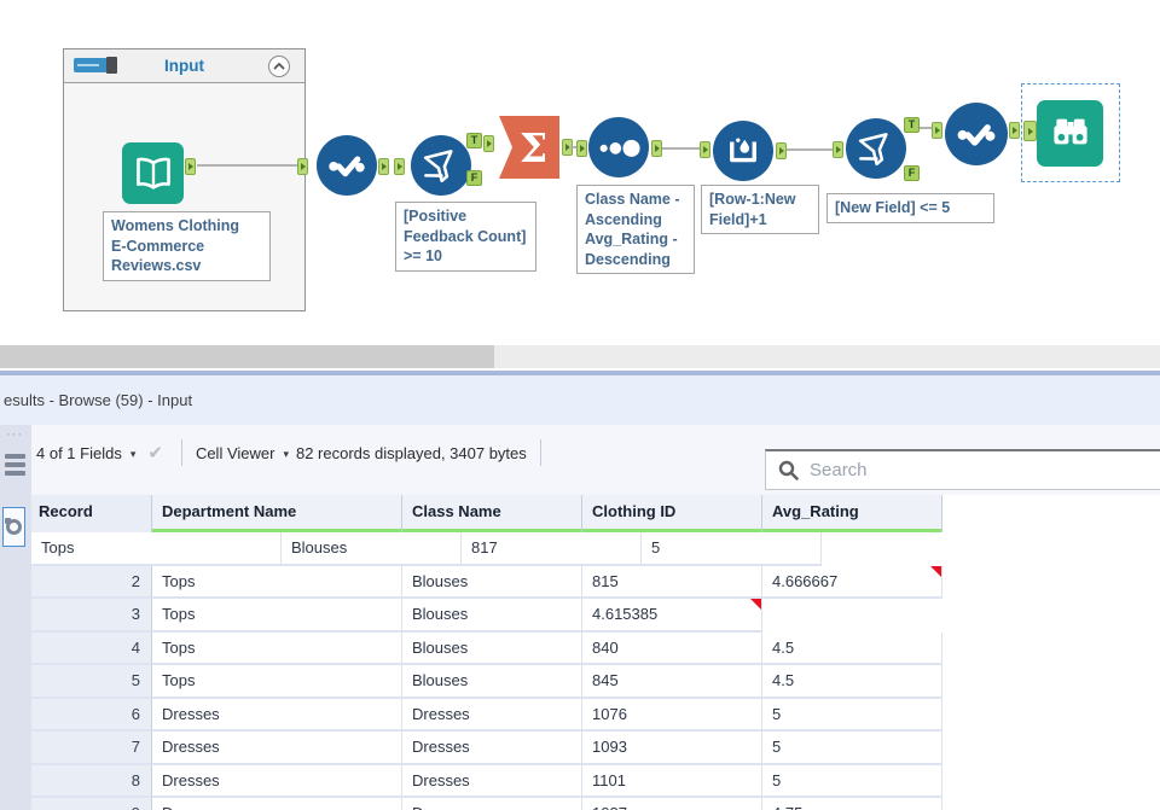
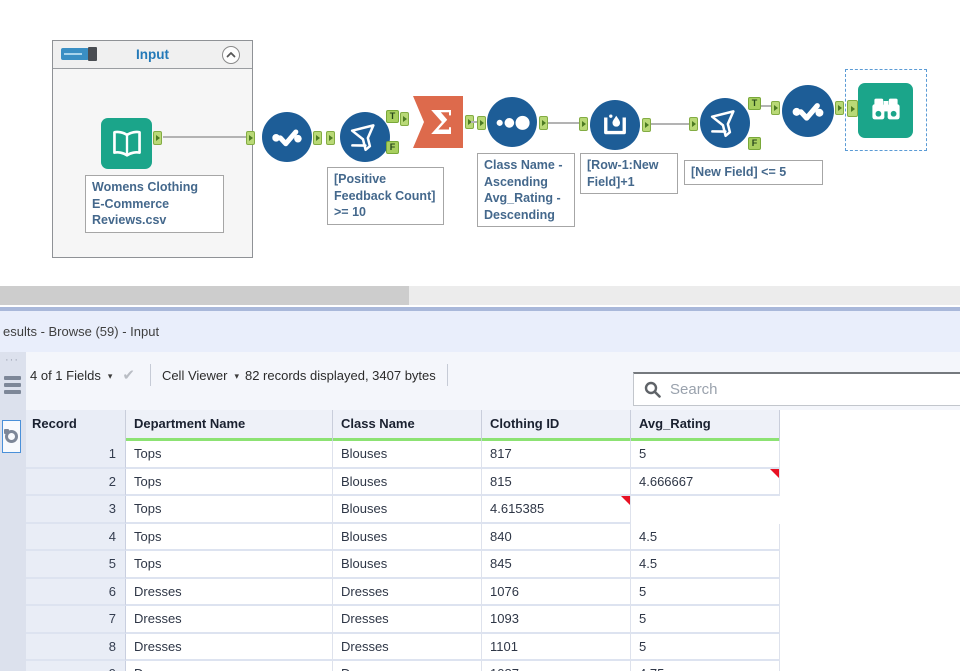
  Input
  Womens Clothing
  E-Commerce
  Reviews.csv
  T
  F
  [Positive
  Feedback Count]
  >= 10
  Σ
  Class Name -
  Ascending
  Avg_Rating -
  Descending
  [Row-1:New
  Field]+1
  T
  F
  [New Field] <= 5
  esults - Browse (59) - Input
  4 of 1 Fields
  ▾
  ✔
  Cell Viewer
  ▾
  82 records displayed, 3407 bytes
  Search
  ···
  Record
  Department Name
  Class Name
  Clothing ID
  Avg_Rating
+ 1
  Tops
  Blouses
  817
  5
  2
  Tops
  Blouses
  815
  4.666667
  3
  Tops
  Blouses
  4.615385
  4
  Tops
  Blouses
  840
  4.5
  5
  Tops
  Blouses
  845
  4.5
  6
  Dresses
  Dresses
  1076
  5
  7
  Dresses
  Dresses
  1093
  5
  8
  Dresses
  Dresses
  1101
  5
